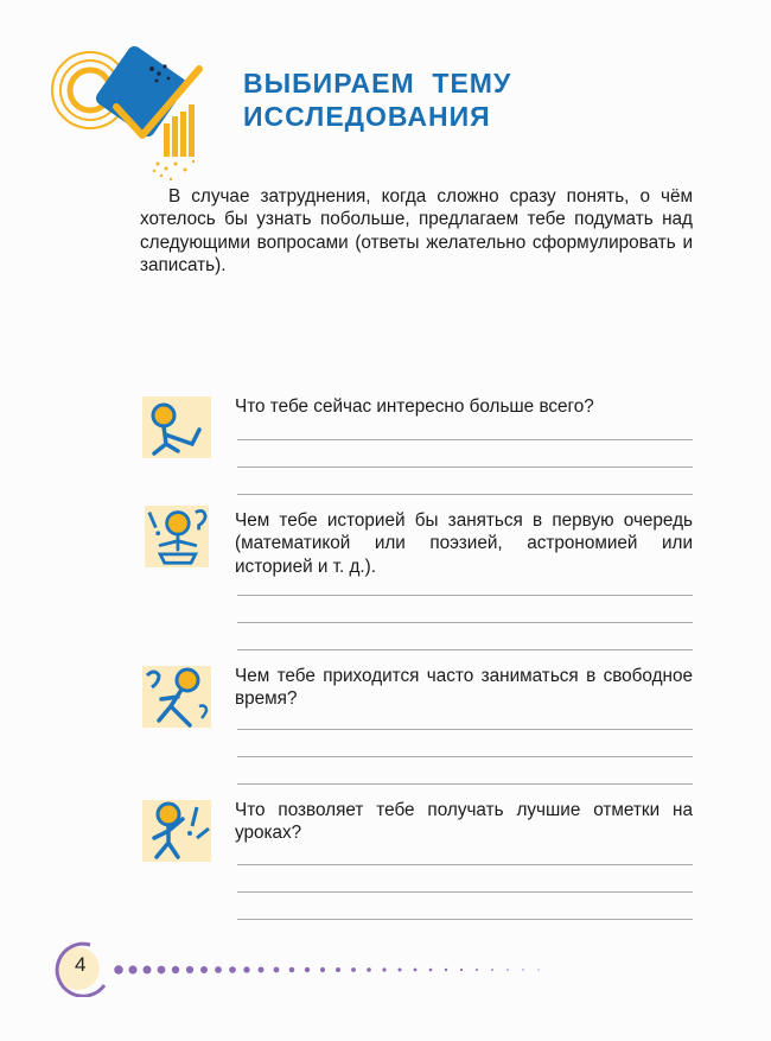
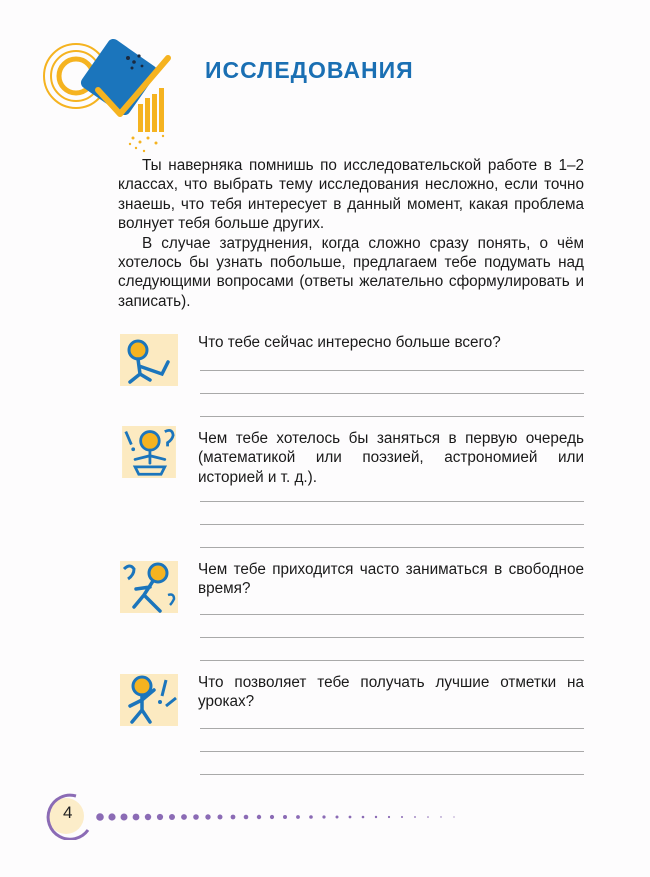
- ВЫБИРАЕМ ТЕМУ
  ИССЛЕДОВАНИЯ
+ Ты наверняка помнишь по исследовательской работе в 1–2 классах, что выбрать тему исследования несложно, если точно знаешь, что тебя интересует в данный момент, какая проблема волнует тебя больше других.
  В случае затруднения, когда сложно сразу понять, о чём хотелось бы узнать побольше, предлагаем тебе подумать над следующими вопросами (ответы желательно сформулировать и записать).
  Что тебе сейчас интересно больше всего?
- Чем тебе историей бы заняться в первую очередь (математикой или поэзией, астрономией или историей и т. д.).
+ Чем тебе хотелось бы заняться в первую очередь (математикой или поэзией, астрономией или историей и т. д.).
  Чем тебе приходится часто заниматься в свободное время?
  Что позволяет тебе получать лучшие отметки на уроках?
  4
